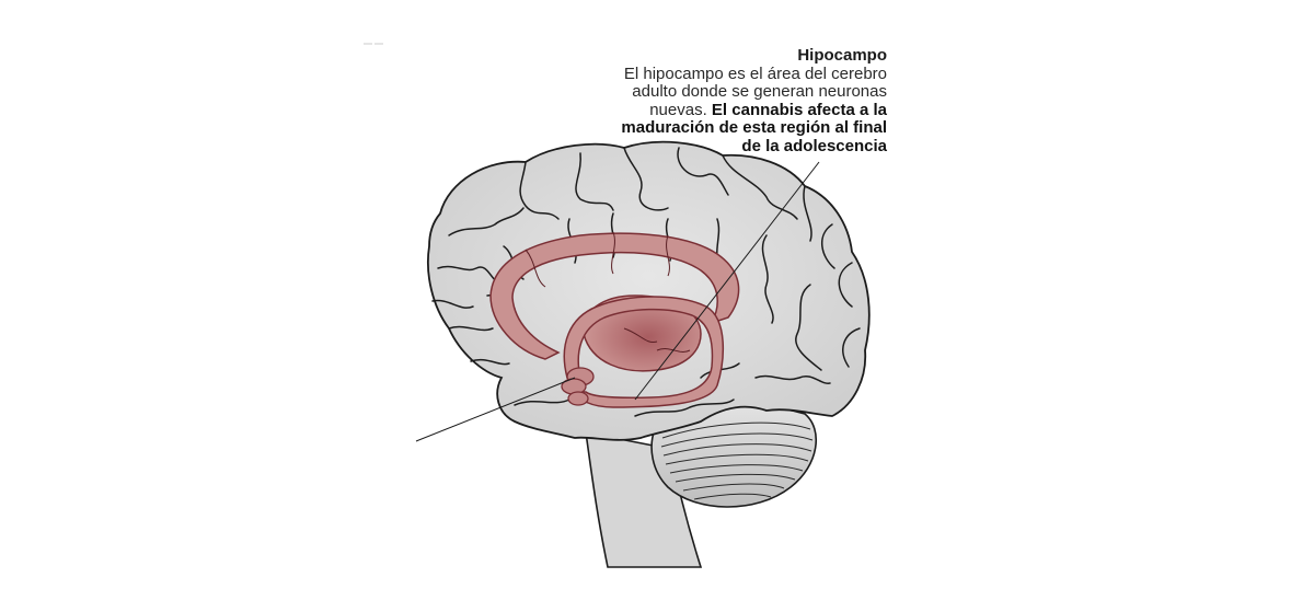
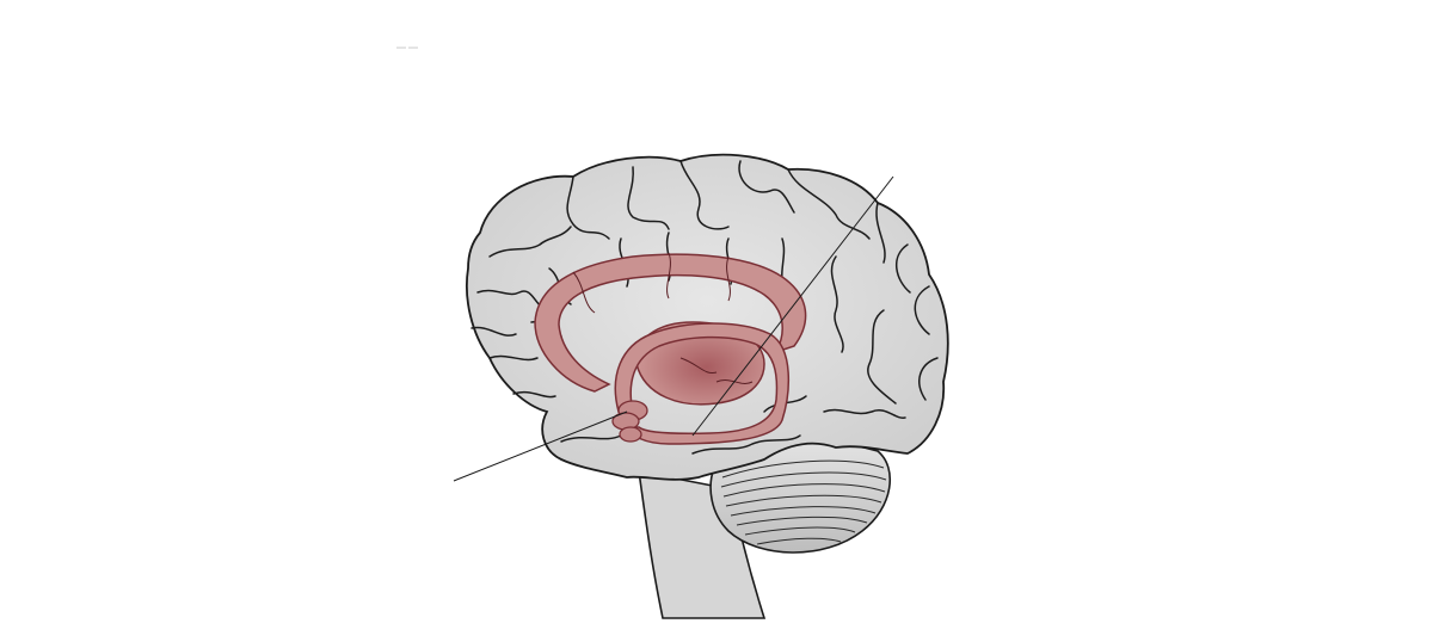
- Hipocampo
- El hipocampo es el área del cerebro adulto donde se generan neuronas nuevas. El cannabis afecta a la maduración de esta región al final de la adolescencia
